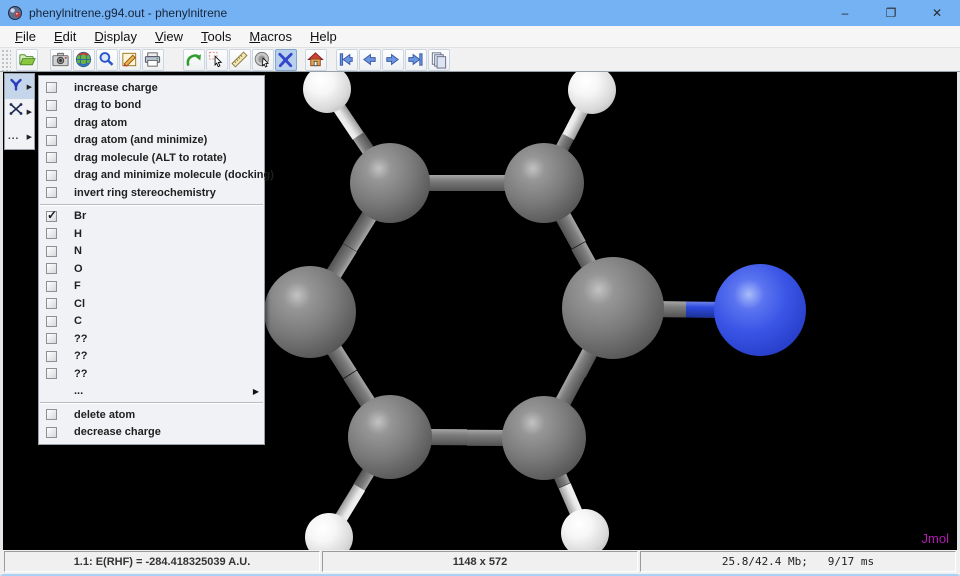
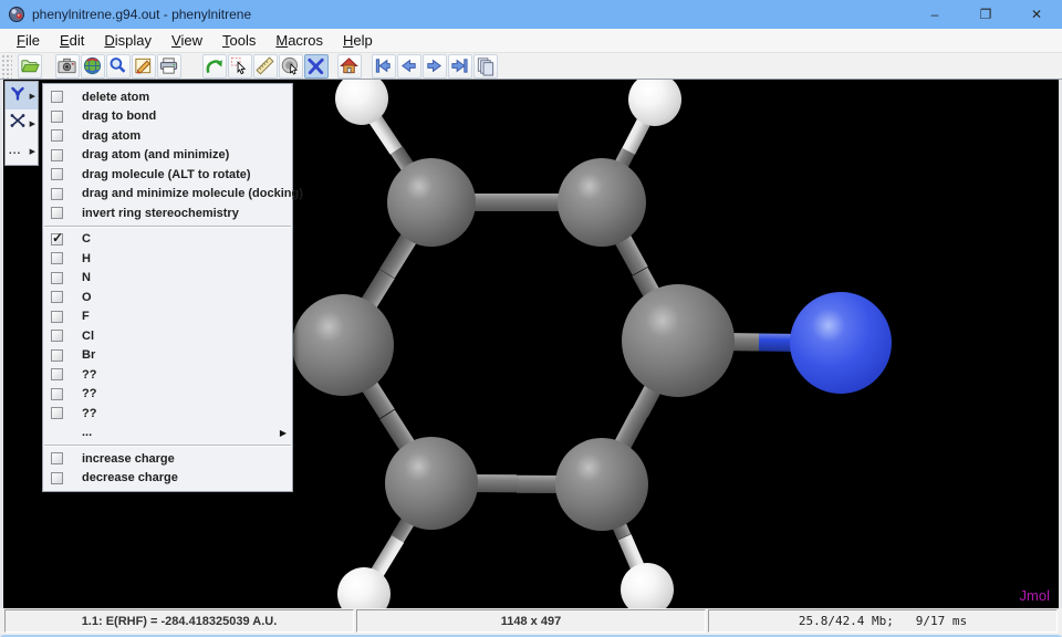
  phenylnitrene.g94.out - phenylnitrene
  –
  ❐
  ✕
  File
  Edit
  Display
  View
  Tools
  Macros
  Help
  Jmol
  ...
- increase charge
+ delete atom
  drag to bond
  drag atom
  drag atom (and minimize)
  drag molecule (ALT to rotate)
  drag and minimize molecule (docking)
  invert ring stereochemistry
  ✓
- Br
+ C
  H
  N
  O
  F
  Cl
- C
+ Br
  ??
  ??
  ??
  ...
  ▶
- delete atom
+ increase charge
  decrease charge
  1.1: E(RHF) = -284.418325039 A.U.
- 1148 x 572
+ 1148 x 497
  25.8/42.4 Mb; 9/17 ms
